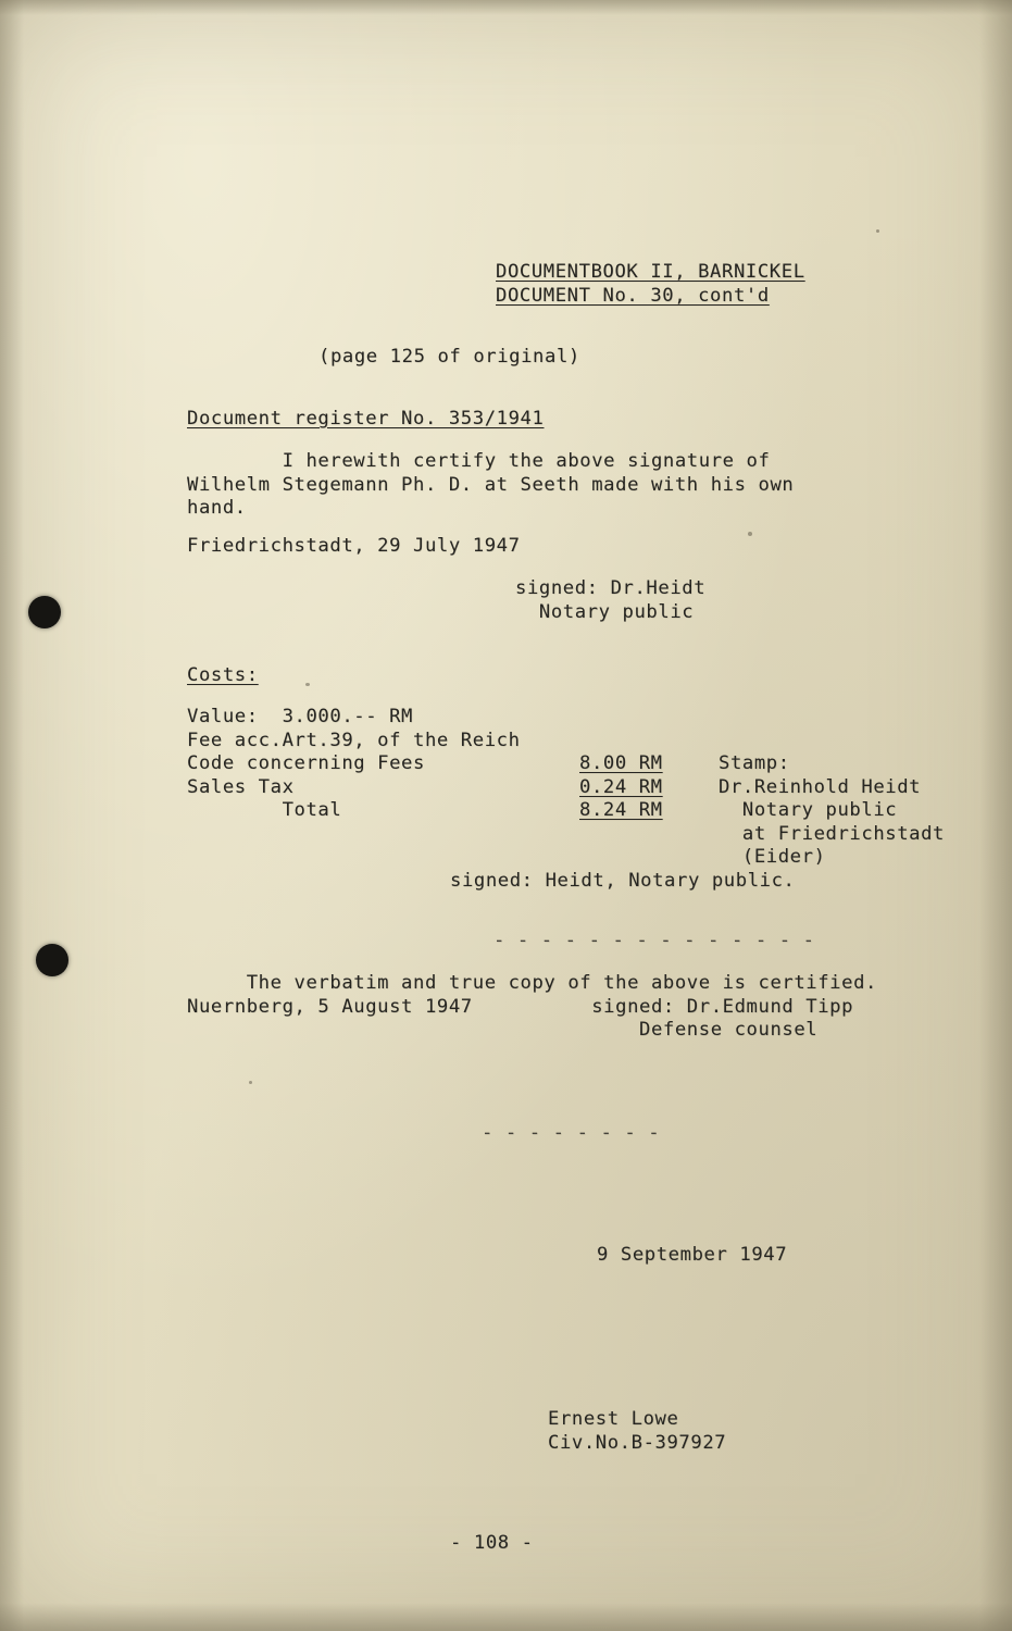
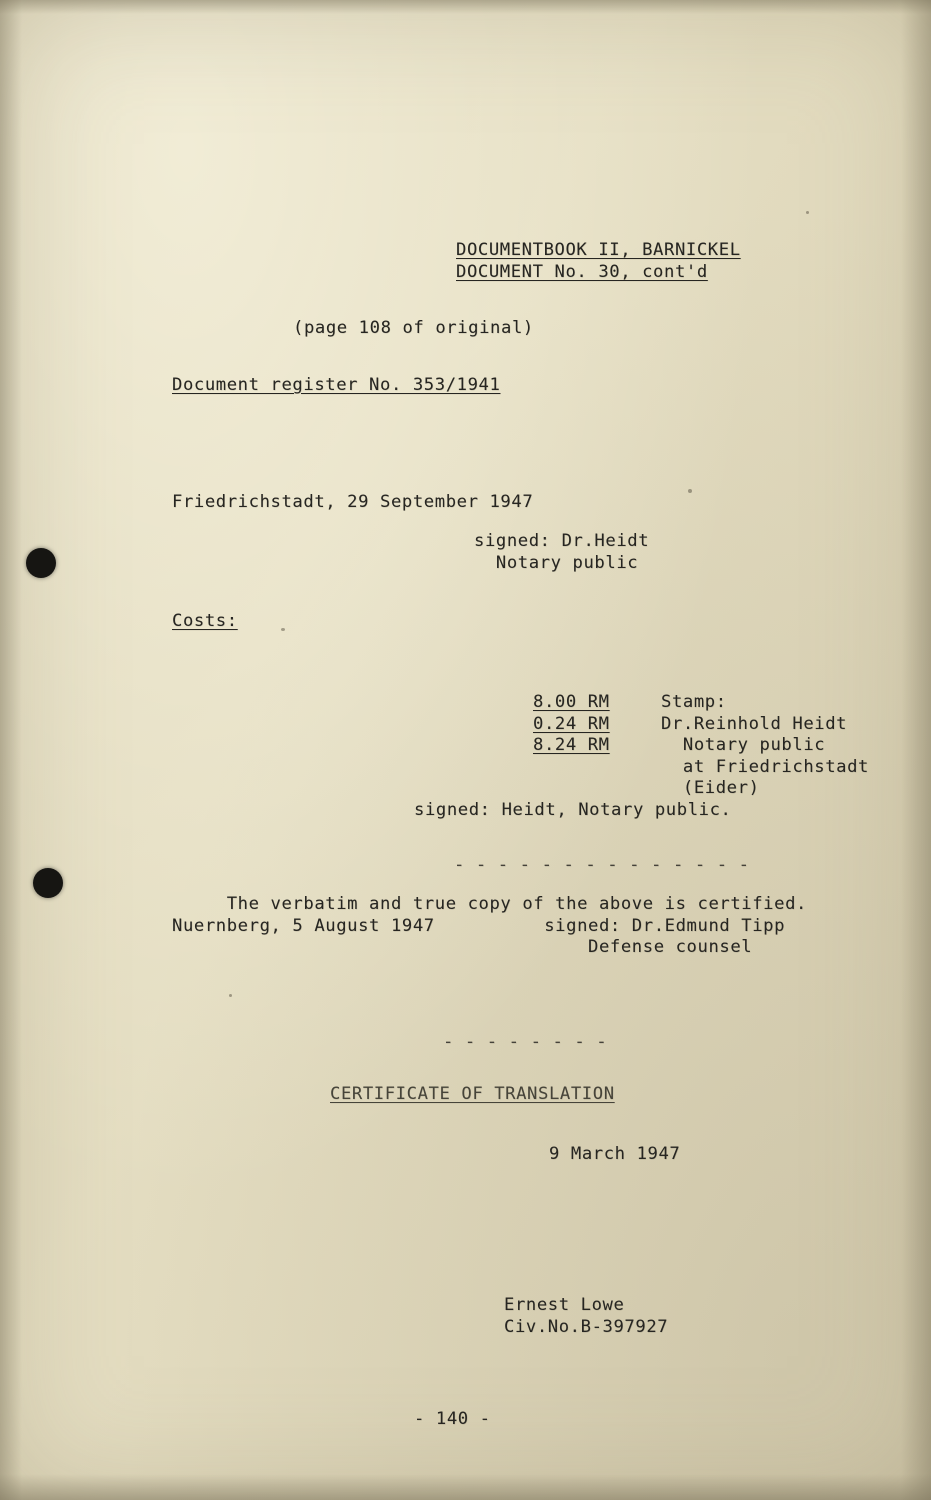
  DOCUMENTBOOK II, BARNICKEL
  DOCUMENT No. 30, cont'd
- (page 125 of original)
+ (page 108 of original)
  Document register No. 353/1941
- I herewith certify the above signature of
- Wilhelm Stegemann Ph. D. at Seeth made with his own
- hand.
- Friedrichstadt, 29 July 1947
+ Friedrichstadt, 29 September 1947
  signed: Dr.Heidt
  Notary public
  Costs:
- Value: 3.000.-- RM
- Fee acc.Art.39, of the Reich
- Code concerning Fees
- Sales Tax
- Total
  8.00 RM
  0.24 RM
  8.24 RM
  Stamp:
  Dr.Reinhold Heidt
  Notary public
  at Friedrichstadt
  (Eider)
  signed: Heidt, Notary public.
  - - - - - - - - - - - - - -
  The verbatim and true copy of the above is certified.
  Nuernberg, 5 August 1947 signed: Dr.Edmund Tipp
  Defense counsel
  - - - - - - - -
+ CERTIFICATE OF TRANSLATION
- 9 September 1947
+ 9 March 1947
  Ernest Lowe
  Civ.No.B-397927
- - 108 -
+ - 140 -
